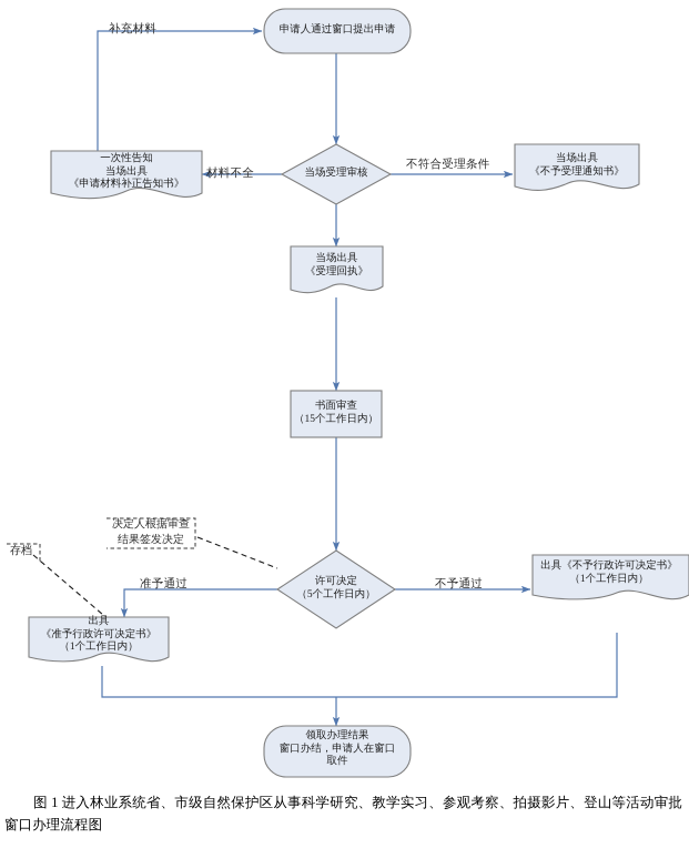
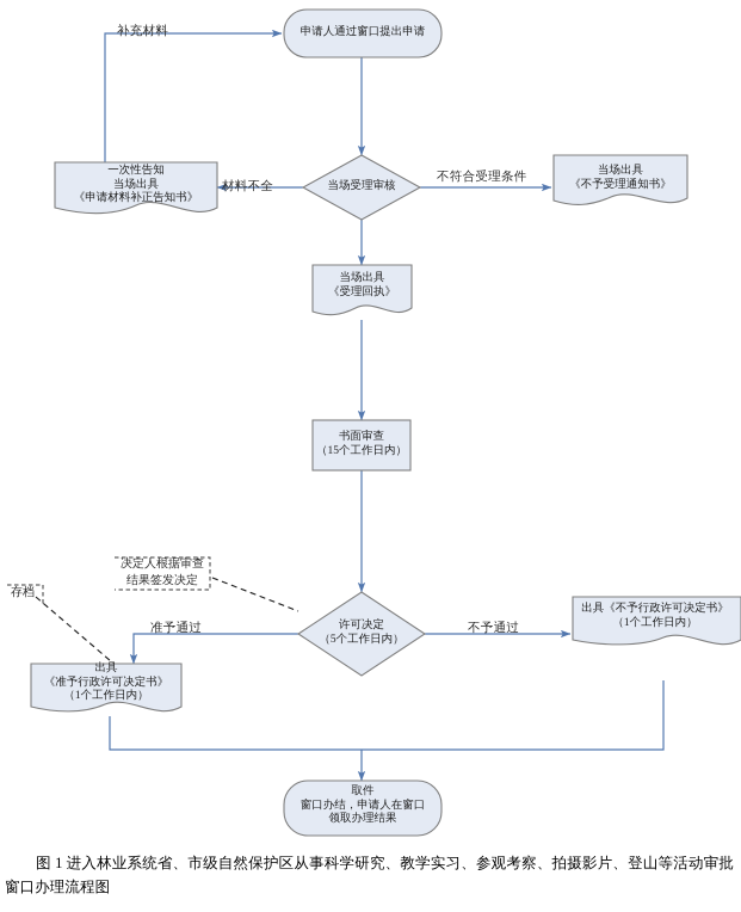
  申请人通过窗口提出申请
  当场受理审核
  一次性告知
  当场出具
  《申请材料补正告知书》
  当场出具
  《不予受理通知书》
  当场出具
  《受理回执》
  书面审查
  （15个工作日内）
  许可决定
  （5个工作日内）
  出具
  《准予行政许可决定书》
  （1个工作日内）
  出具《不予行政许可决定书》
  （1个工作日内）
- 领取办理结果
+ 取件
  窗口办结，申请人在窗口
- 取件
+ 领取办理结果
  补充材料
  材料不全
  不符合受理条件
  准予通过
  不予通过
  决定人根据审查
  结果签发决定
  存档
  图 1 进入林业系统省、市级自然保护区从事科学研究、教学实习、参观考察、拍摄影片、登山等活动审批窗口办理流程图
